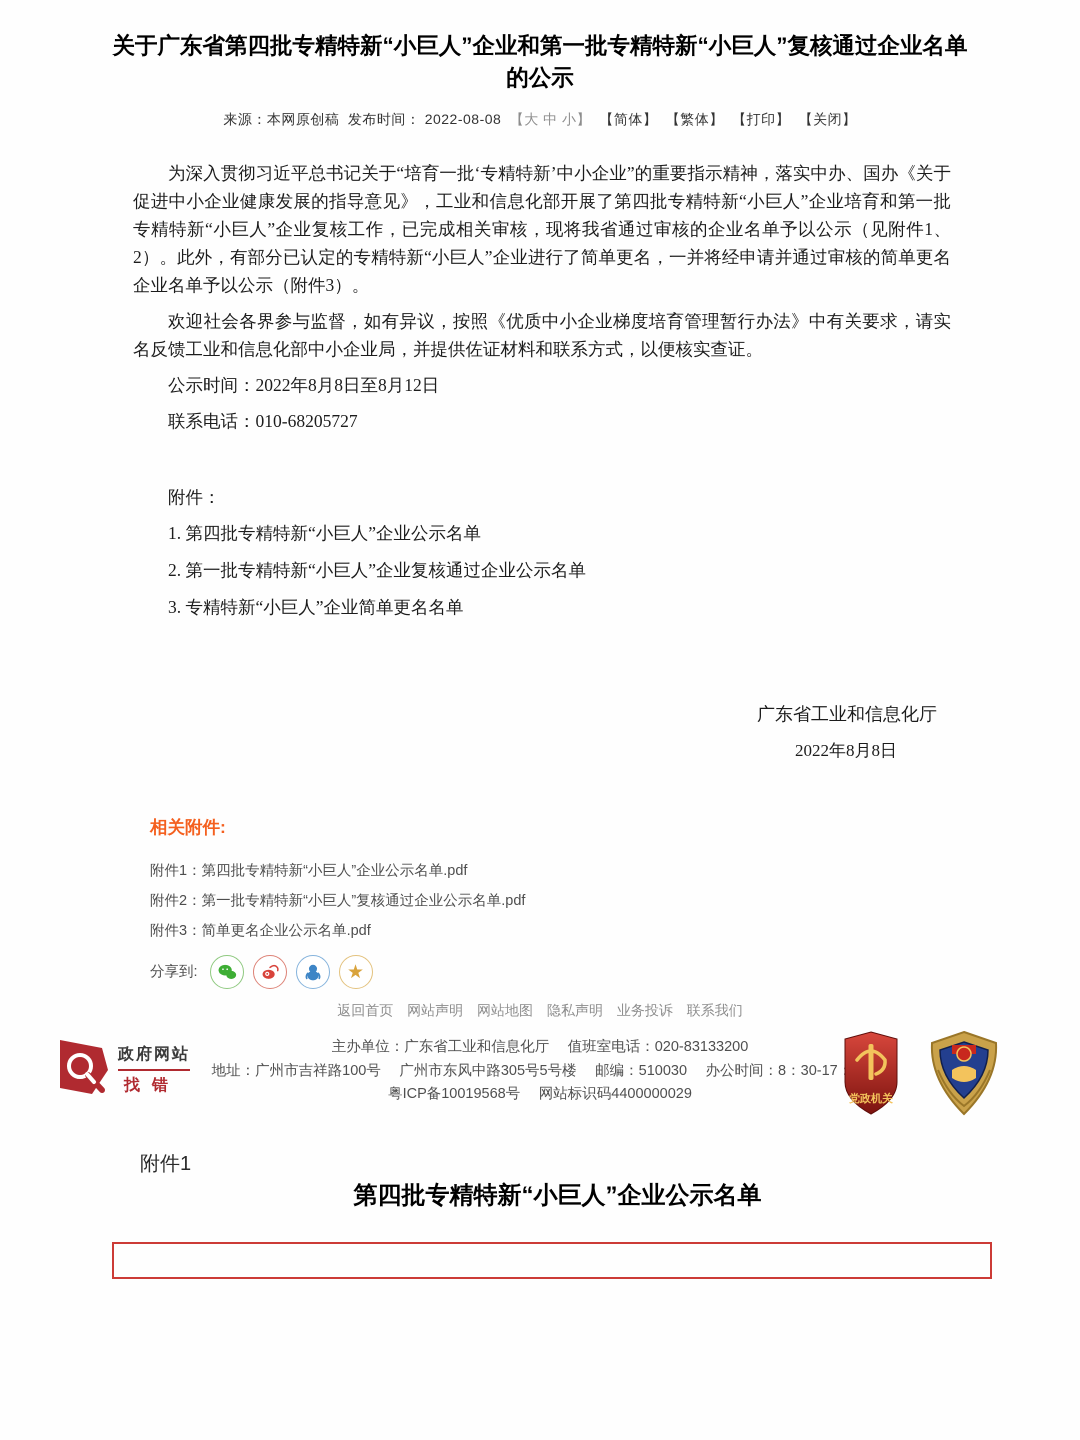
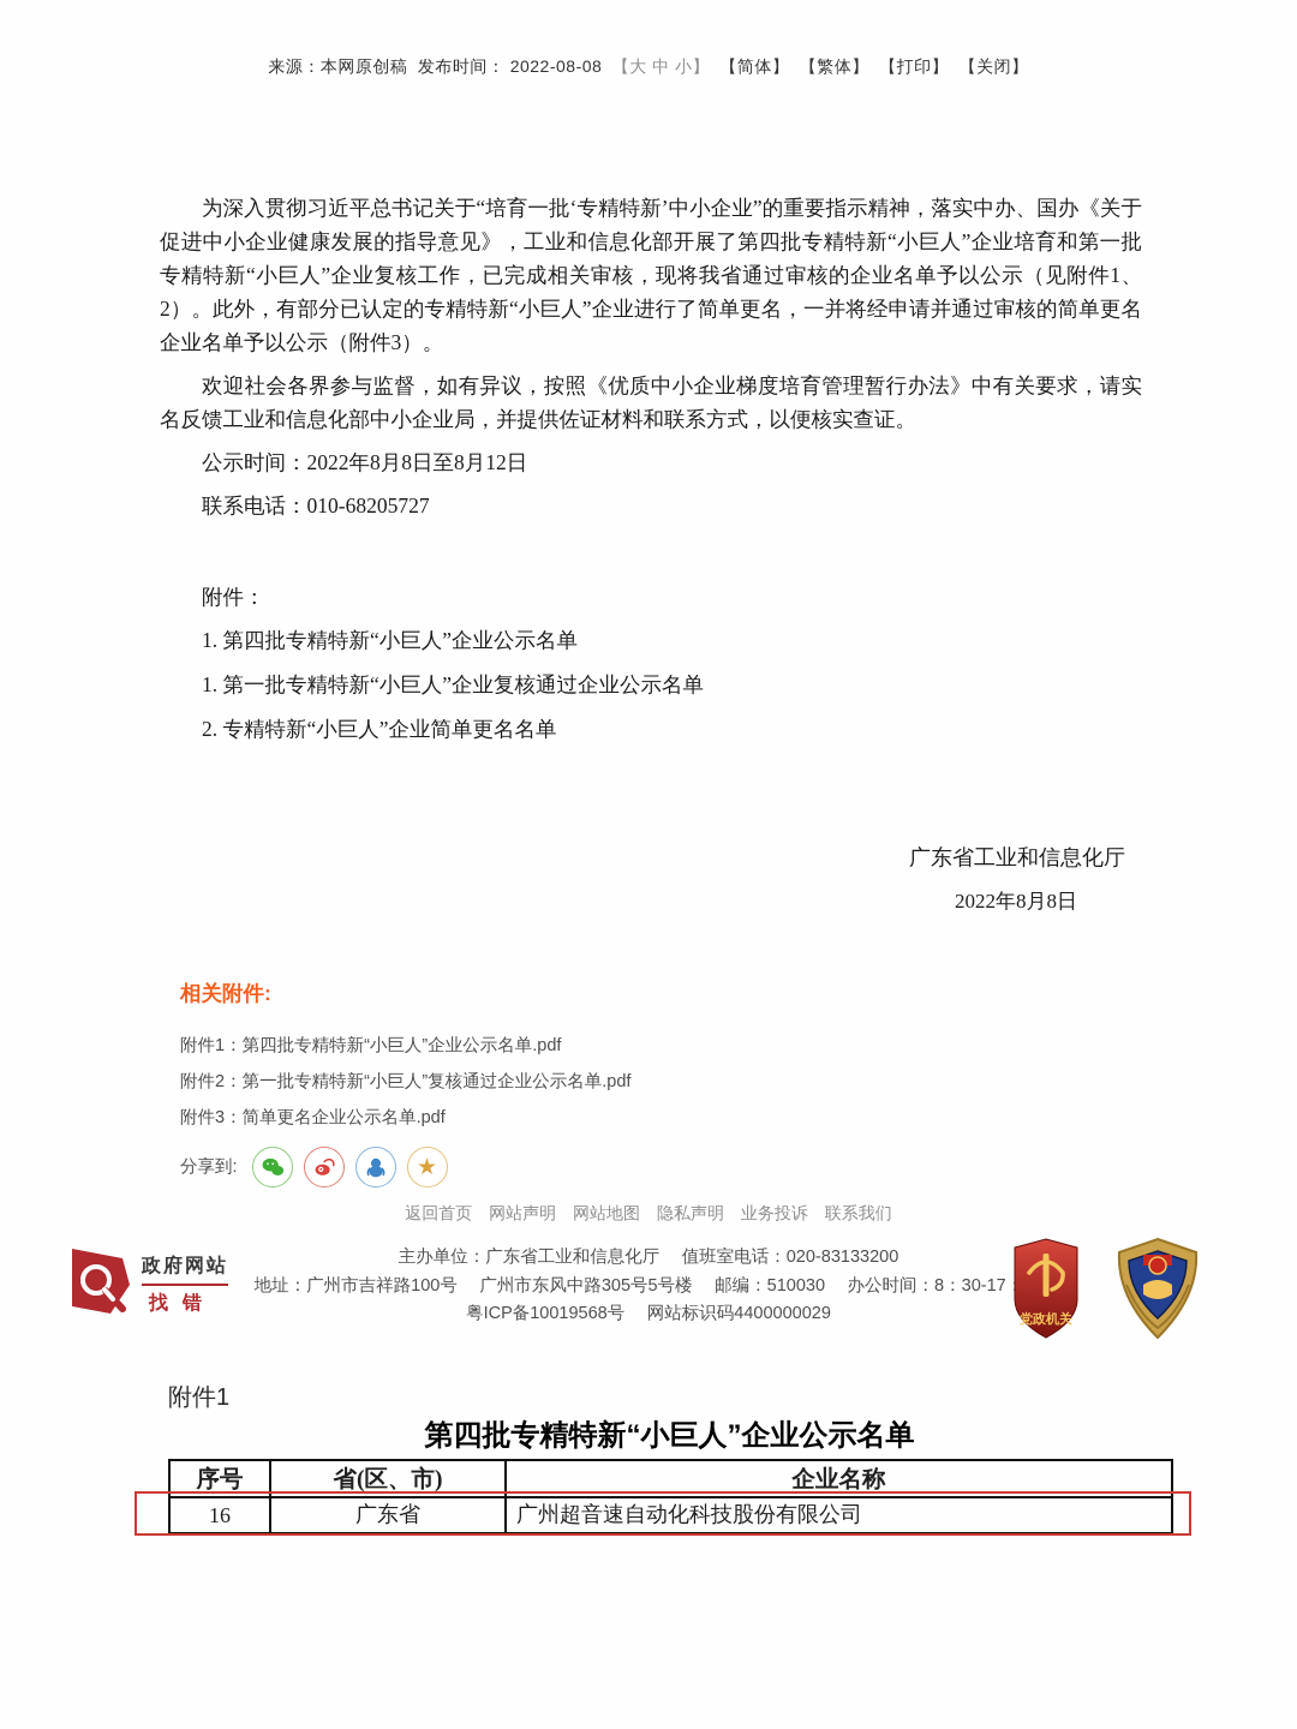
- 关于广东省第四批专精特新“小巨人”企业和第一批专精特新“小巨人”复核通过企业名单的公示
  来源：本网原创稿 发布时间： 2022-08-08 【大 中 小】 【简体】 【繁体】 【打印】 【关闭】
  为深入贯彻习近平总书记关于“培育一批‘专精特新’中小企业”的重要指示精神，落实中办、国办《关于促进中小企业健康发展的指导意见》，工业和信息化部开展了第四批专精特新“小巨人”企业培育和第一批专精特新“小巨人”企业复核工作，已完成相关审核，现将我省通过审核的企业名单予以公示（见附件1、2）。此外，有部分已认定的专精特新“小巨人”企业进行了简单更名，一并将经申请并通过审核的简单更名企业名单予以公示（附件3）。
  欢迎社会各界参与监督，如有异议，按照《优质中小企业梯度培育管理暂行办法》中有关要求，请实名反馈工业和信息化部中小企业局，并提供佐证材料和联系方式，以便核实查证。
  公示时间：2022年8月8日至8月12日
  联系电话：010-68205727
  附件：
  1. 第四批专精特新“小巨人”企业公示名单
- 2. 第一批专精特新“小巨人”企业复核通过企业公示名单
+ 1. 第一批专精特新“小巨人”企业复核通过企业公示名单
- 3. 专精特新“小巨人”企业简单更名名单
+ 2. 专精特新“小巨人”企业简单更名名单
  广东省工业和信息化厅
  2022年8月8日
  相关附件:
  附件1：第四批专精特新“小巨人”企业公示名单.pdf
  附件2：第一批专精特新“小巨人”复核通过企业公示名单.pdf
  附件3：简单更名企业公示名单.pdf
  分享到:
  ★
  返回首页 网站声明 网站地图 隐私声明 业务投诉 联系我们
  政府网站
  找错
  主办单位：广东省工业和信息化厅 值班室电话：020-83133200
  地址：广州市吉祥路100号 广州市东风中路305号5号楼 邮编：510030 办公时间：8：30-17
  粤ICP备10019568号 网站标识码4400000029
  党政机关
  附件1
  第四批专精特新“小巨人”企业公示名单
+ 序号	省(区、市)	企业名称
+ 16	广东省	广州超音速自动化科技股份有限公司
